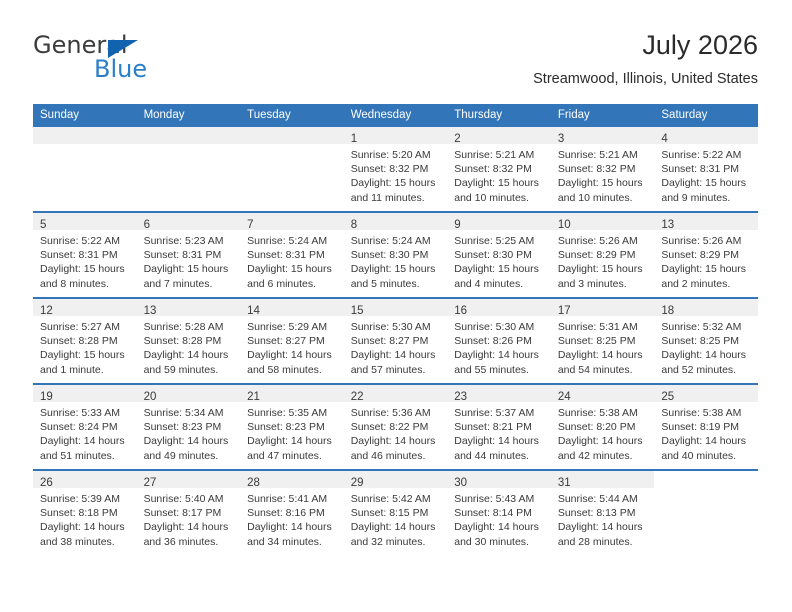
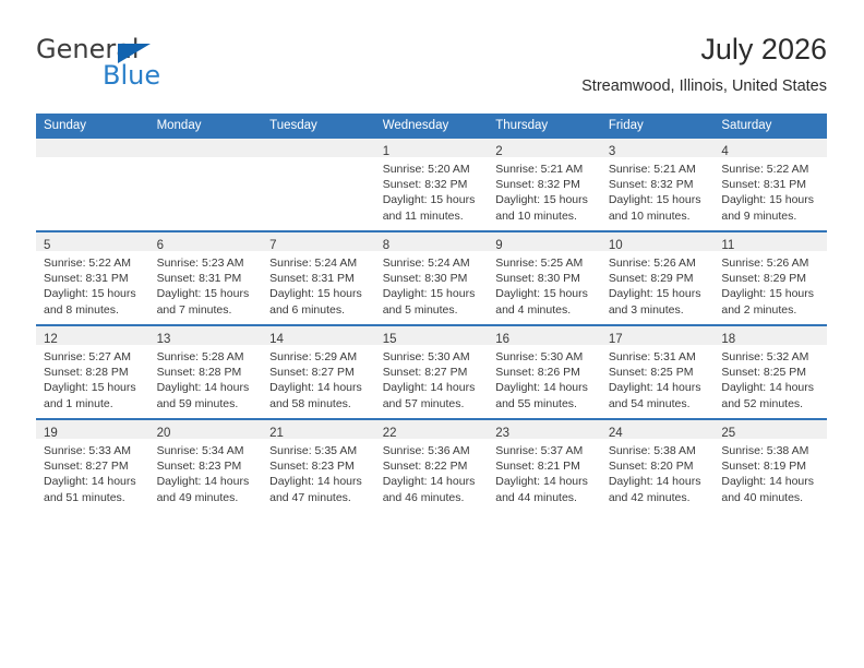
  General
  Blue
  July 2026
  Streamwood, Illinois, United States
  Sunday	Monday	Tuesday	Wednesday	Thursday	Friday	Saturday
  			1Sunrise: 5:20 AMSunset: 8:32 PMDaylight: 15 hoursand 11 minutes.	2Sunrise: 5:21 AMSunset: 8:32 PMDaylight: 15 hoursand 10 minutes.	3Sunrise: 5:21 AMSunset: 8:32 PMDaylight: 15 hoursand 10 minutes.	4Sunrise: 5:22 AMSunset: 8:31 PMDaylight: 15 hoursand 9 minutes.
- 5Sunrise: 5:22 AMSunset: 8:31 PMDaylight: 15 hoursand 8 minutes.	6Sunrise: 5:23 AMSunset: 8:31 PMDaylight: 15 hoursand 7 minutes.	7Sunrise: 5:24 AMSunset: 8:31 PMDaylight: 15 hoursand 6 minutes.	8Sunrise: 5:24 AMSunset: 8:30 PMDaylight: 15 hoursand 5 minutes.	9Sunrise: 5:25 AMSunset: 8:30 PMDaylight: 15 hoursand 4 minutes.	10Sunrise: 5:26 AMSunset: 8:29 PMDaylight: 15 hoursand 3 minutes.	13Sunrise: 5:26 AMSunset: 8:29 PMDaylight: 15 hoursand 2 minutes.
+ 5Sunrise: 5:22 AMSunset: 8:31 PMDaylight: 15 hoursand 8 minutes.	6Sunrise: 5:23 AMSunset: 8:31 PMDaylight: 15 hoursand 7 minutes.	7Sunrise: 5:24 AMSunset: 8:31 PMDaylight: 15 hoursand 6 minutes.	8Sunrise: 5:24 AMSunset: 8:30 PMDaylight: 15 hoursand 5 minutes.	9Sunrise: 5:25 AMSunset: 8:30 PMDaylight: 15 hoursand 4 minutes.	10Sunrise: 5:26 AMSunset: 8:29 PMDaylight: 15 hoursand 3 minutes.	11Sunrise: 5:26 AMSunset: 8:29 PMDaylight: 15 hoursand 2 minutes.
  12Sunrise: 5:27 AMSunset: 8:28 PMDaylight: 15 hoursand 1 minute.	13Sunrise: 5:28 AMSunset: 8:28 PMDaylight: 14 hoursand 59 minutes.	14Sunrise: 5:29 AMSunset: 8:27 PMDaylight: 14 hoursand 58 minutes.	15Sunrise: 5:30 AMSunset: 8:27 PMDaylight: 14 hoursand 57 minutes.	16Sunrise: 5:30 AMSunset: 8:26 PMDaylight: 14 hoursand 55 minutes.	17Sunrise: 5:31 AMSunset: 8:25 PMDaylight: 14 hoursand 54 minutes.	18Sunrise: 5:32 AMSunset: 8:25 PMDaylight: 14 hoursand 52 minutes.
- 19Sunrise: 5:33 AMSunset: 8:24 PMDaylight: 14 hoursand 51 minutes.	20Sunrise: 5:34 AMSunset: 8:23 PMDaylight: 14 hoursand 49 minutes.	21Sunrise: 5:35 AMSunset: 8:23 PMDaylight: 14 hoursand 47 minutes.	22Sunrise: 5:36 AMSunset: 8:22 PMDaylight: 14 hoursand 46 minutes.	23Sunrise: 5:37 AMSunset: 8:21 PMDaylight: 14 hoursand 44 minutes.	24Sunrise: 5:38 AMSunset: 8:20 PMDaylight: 14 hoursand 42 minutes.	25Sunrise: 5:38 AMSunset: 8:19 PMDaylight: 14 hoursand 40 minutes.
+ 19Sunrise: 5:33 AMSunset: 8:27 PMDaylight: 14 hoursand 51 minutes.	20Sunrise: 5:34 AMSunset: 8:23 PMDaylight: 14 hoursand 49 minutes.	21Sunrise: 5:35 AMSunset: 8:23 PMDaylight: 14 hoursand 47 minutes.	22Sunrise: 5:36 AMSunset: 8:22 PMDaylight: 14 hoursand 46 minutes.	23Sunrise: 5:37 AMSunset: 8:21 PMDaylight: 14 hoursand 44 minutes.	24Sunrise: 5:38 AMSunset: 8:20 PMDaylight: 14 hoursand 42 minutes.	25Sunrise: 5:38 AMSunset: 8:19 PMDaylight: 14 hoursand 40 minutes.
- 26Sunrise: 5:39 AMSunset: 8:18 PMDaylight: 14 hoursand 38 minutes.	27Sunrise: 5:40 AMSunset: 8:17 PMDaylight: 14 hoursand 36 minutes.	28Sunrise: 5:41 AMSunset: 8:16 PMDaylight: 14 hoursand 34 minutes.	29Sunrise: 5:42 AMSunset: 8:15 PMDaylight: 14 hoursand 32 minutes.	30Sunrise: 5:43 AMSunset: 8:14 PMDaylight: 14 hoursand 30 minutes.	31Sunrise: 5:44 AMSunset: 8:13 PMDaylight: 14 hoursand 28 minutes.
